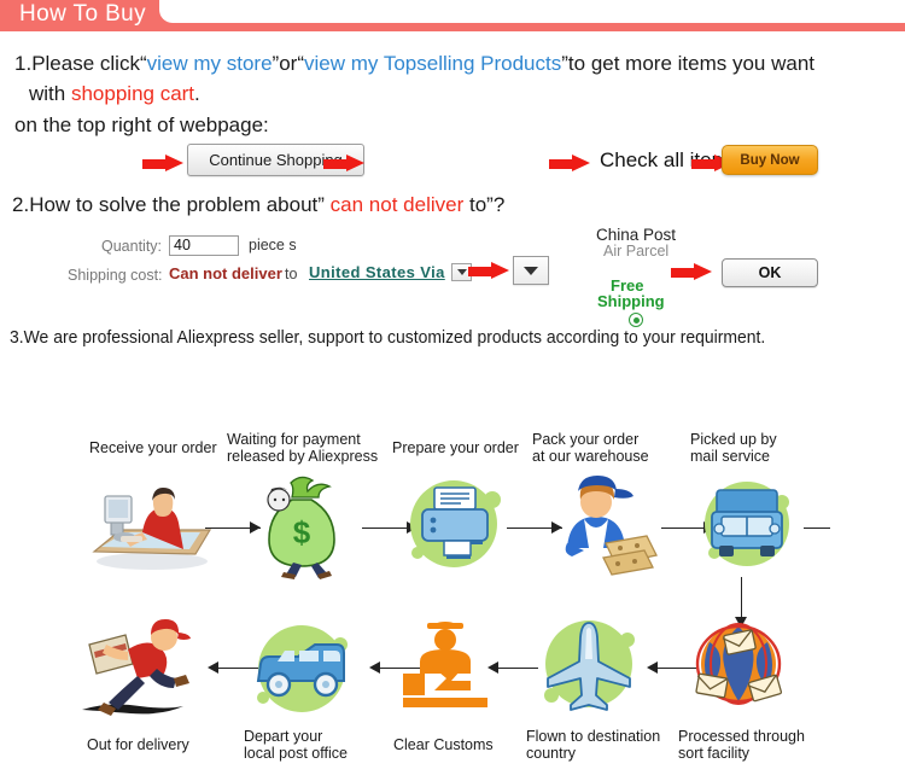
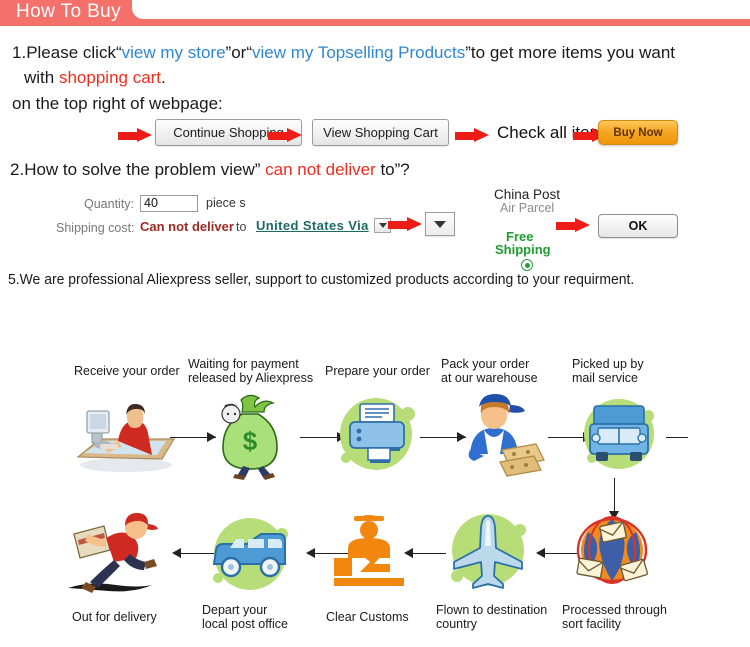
  How To Buy
  1.Please click“view my store”or“view my Topselling Products”to get more items you want
  with shopping cart.
  on the top right of webpage:
  Continue Shopp
+ View Shopping Cart
  Buy Now
- 2.How to solve the problem about” can not deliver to”?
+ 2.How to solve the problem view” can not deliver to”?
  Quantity:
  40
  piece s
  Shipping cost:
  Can not deliver
  to
  United States Via
  China Post
  Air Parcel
  Free
  Shipping
  OK
- 3.We are professional Aliexpress seller, support to customized products according to your requirment.
+ 5.We are professional Aliexpress seller, support to customized products according to your requirment.
  Receive your order
  Waiting for payment
  released by Aliexpress
  Prepare your order
  Pack your order
  at our warehouse
  Picked up by
  mail service
  $
  Out for delivery
  Depart your
  local post office
  Clear Customs
  Flown to destination
  country
  Processed through
  sort facility
